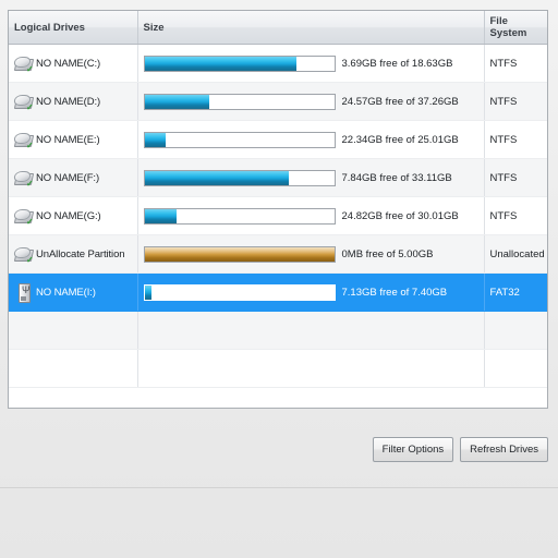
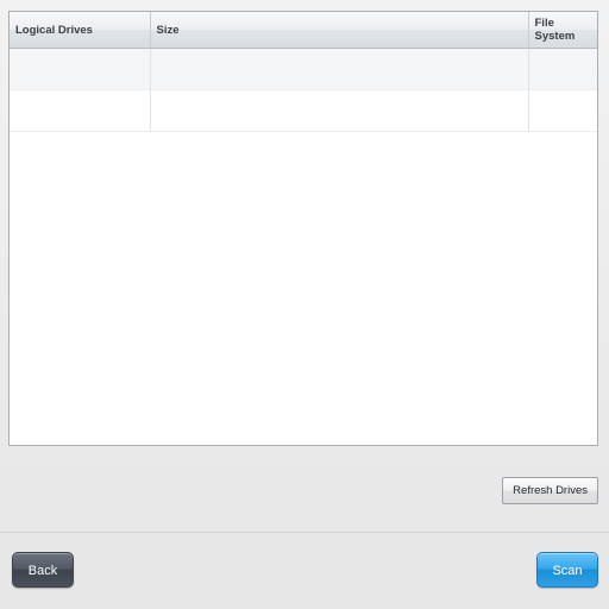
  Logical Drives	Size	File System
- ✓NO NAME(C:)	3.69GB free of 18.63GB	NTFS
- ✓NO NAME(D:)	24.57GB free of 37.26GB	NTFS
- ✓NO NAME(E:)	22.34GB free of 25.01GB	NTFS
- ✓NO NAME(F:)	7.84GB free of 33.11GB	NTFS
- ✓NO NAME(G:)	24.82GB free of 30.01GB	NTFS
- ✓UnAllocate Partition	0MB free of 5.00GB	Unallocated
- Ψ NO NAME(I:)	7.13GB free of 7.40GB	FAT32
- Filter Options
  Refresh Drives
+ Back
+ Scan
